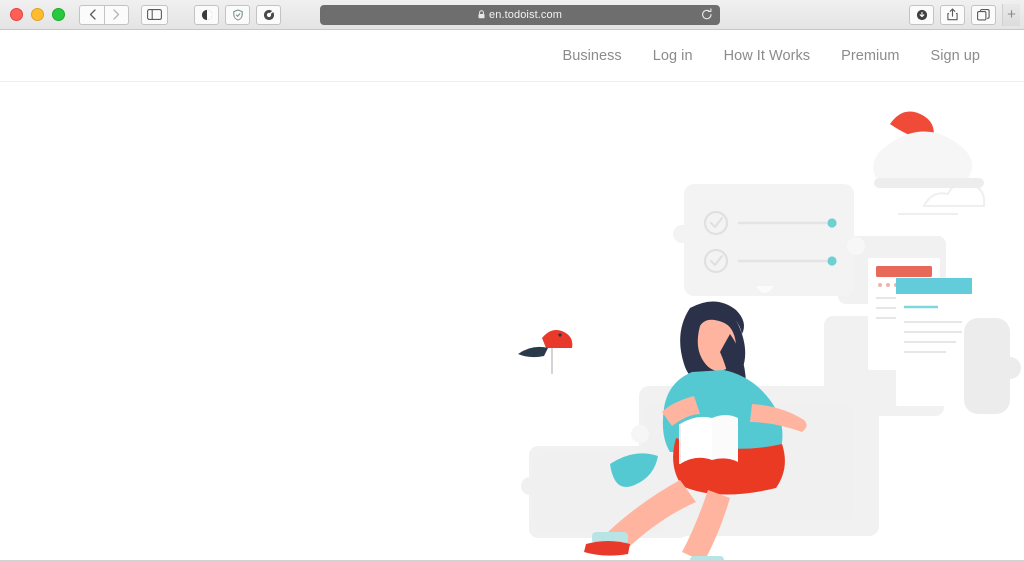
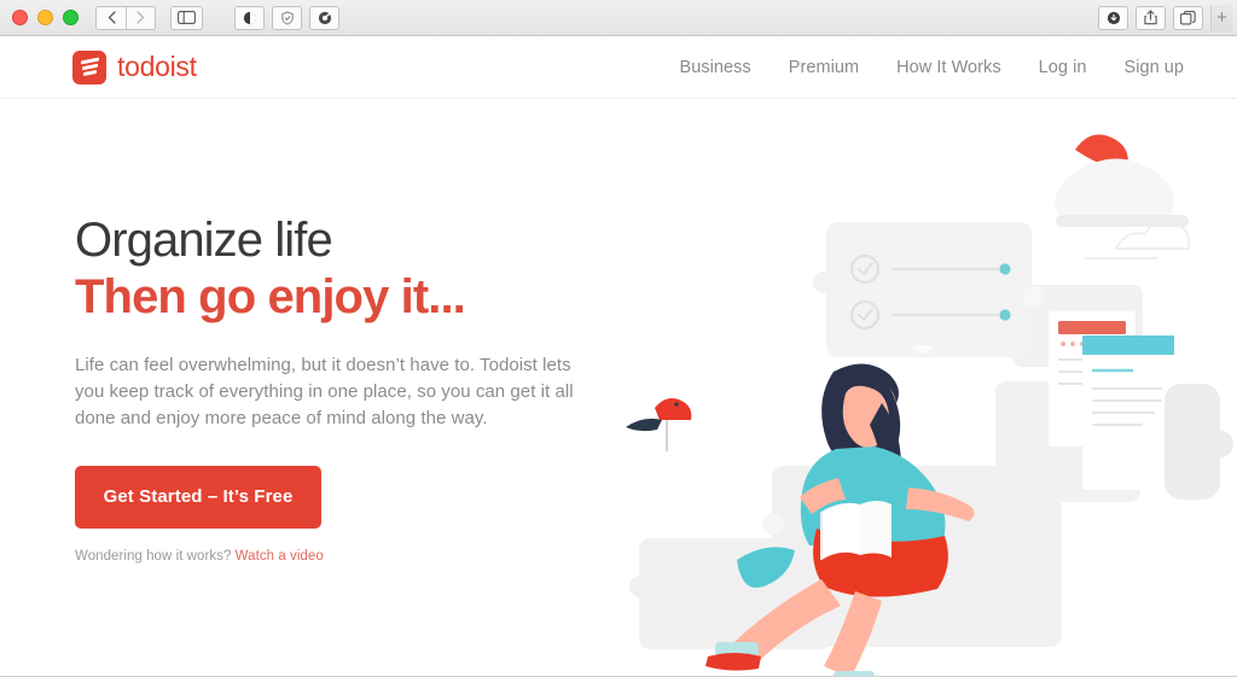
- en.todoist.com
  +
+ todoist
  Business
- Log in
+ Premium
  How It Works
- Premium
+ Log in
  Sign up
+ Organize life
+ Then go enjoy it...
+ Life can feel overwhelming, but it doesn’t have to. Todoist lets you keep track of everything in one place, so you can get it all done and enjoy more peace of mind along the way.
+ Get Started – It’s Free
+ Wondering how it works? Watch a video
